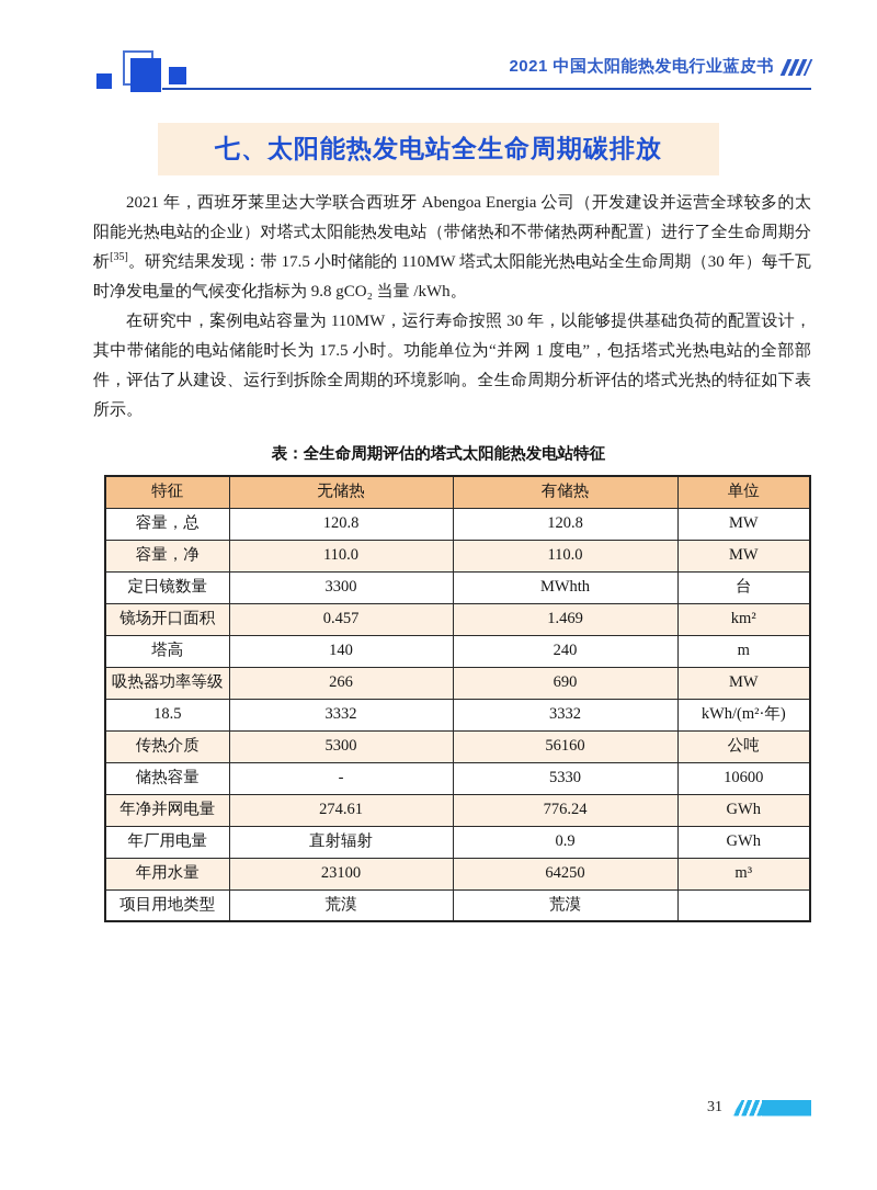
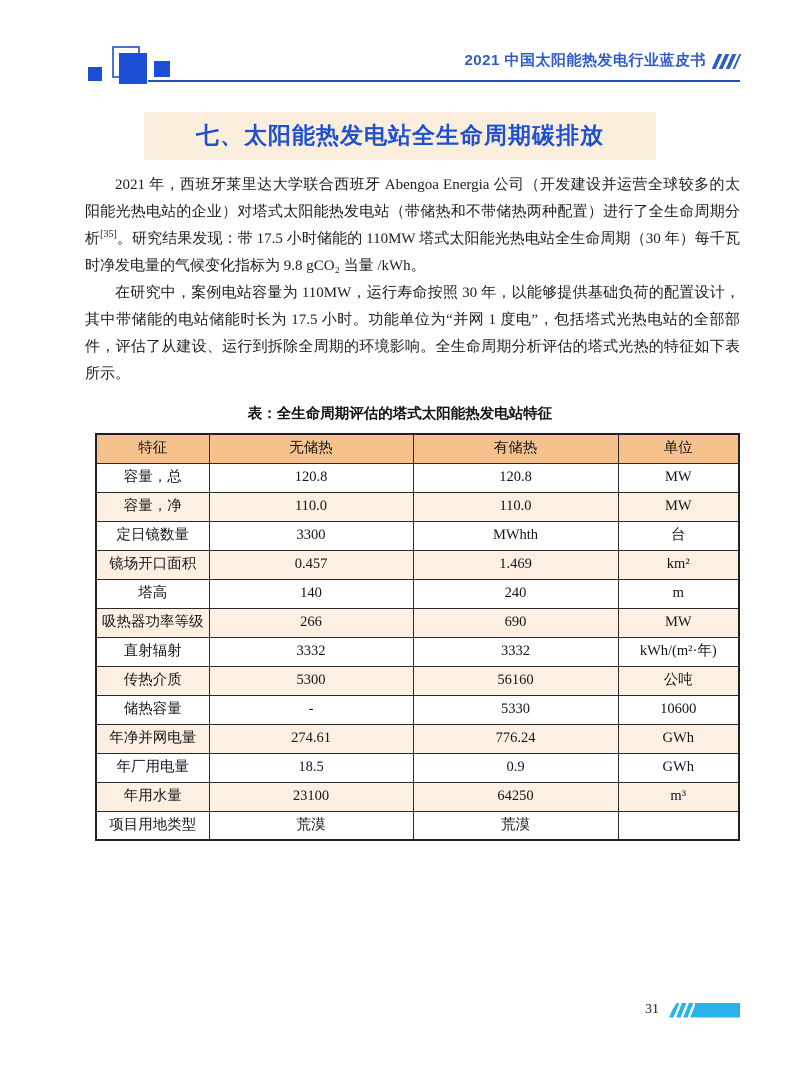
  2021 中国太阳能热发电行业蓝皮书
  七、太阳能热发电站全生命周期碳排放
  2021 年，西班牙莱里达大学联合西班牙 Abengoa Energia 公司（开发建设并运营全球较多的太阳能光热电站的企业）对塔式太阳能热发电站（带储热和不带储热两种配置）进行了全生命周期分析[35]。研究结果发现：带 17.5 小时储能的 110MW 塔式太阳能光热电站全生命周期（30 年）每千瓦时净发电量的气候变化指标为 9.8 gCO₂ 当量 /kWh。
  在研究中，案例电站容量为 110MW，运行寿命按照 30 年，以能够提供基础负荷的配置设计，其中带储能的电站储能时长为 17.5 小时。功能单位为“并网 1 度电”，包括塔式光热电站的全部部件，评估了从建设、运行到拆除全周期的环境影响。全生命周期分析评估的塔式光热的特征如下表所示。
  表：全生命周期评估的塔式太阳能热发电站特征
  特征	无储热	有储热	单位
  容量，总	120.8	120.8	MW
  容量，净	110.0	110.0	MW
  定日镜数量	3300	MWhth	台
  镜场开口面积	0.457	1.469	km²
  塔高	140	240	m
  吸热器功率等级	266	690	MW
- 18.5	3332	3332	kWh/(m²·年)
+ 直射辐射	3332	3332	kWh/(m²·年)
  传热介质	5300	56160	公吨
  储热容量	-	5330	10600
  年净并网电量	274.61	776.24	GWh
- 年厂用电量	直射辐射	0.9	GWh
+ 年厂用电量	18.5	0.9	GWh
  年用水量	23100	64250	m³
  项目用地类型	荒漠	荒漠
  31
